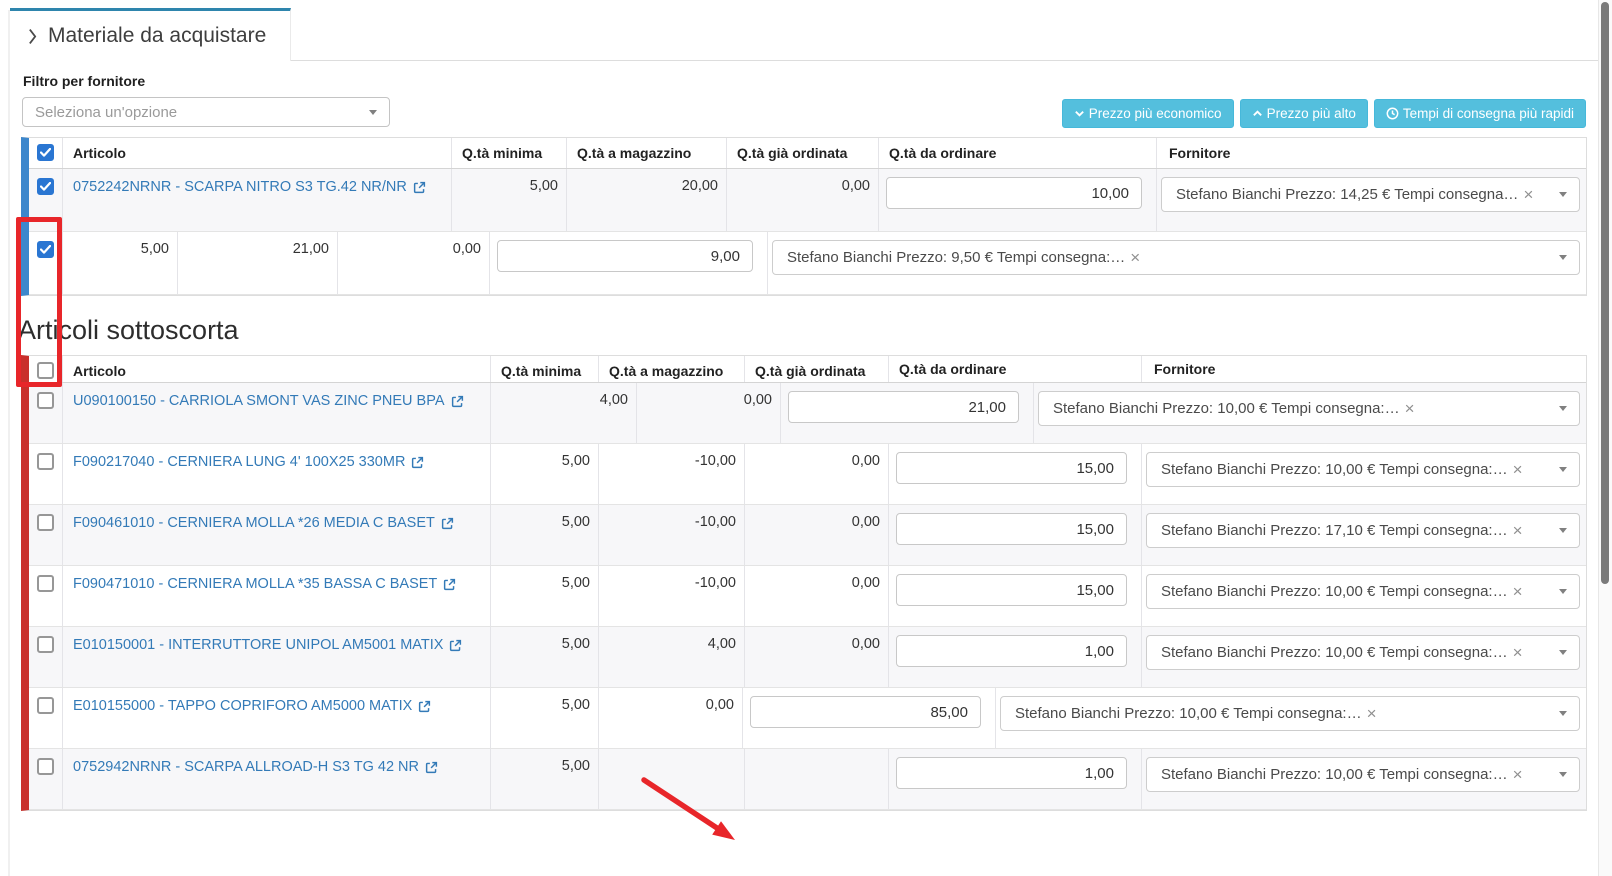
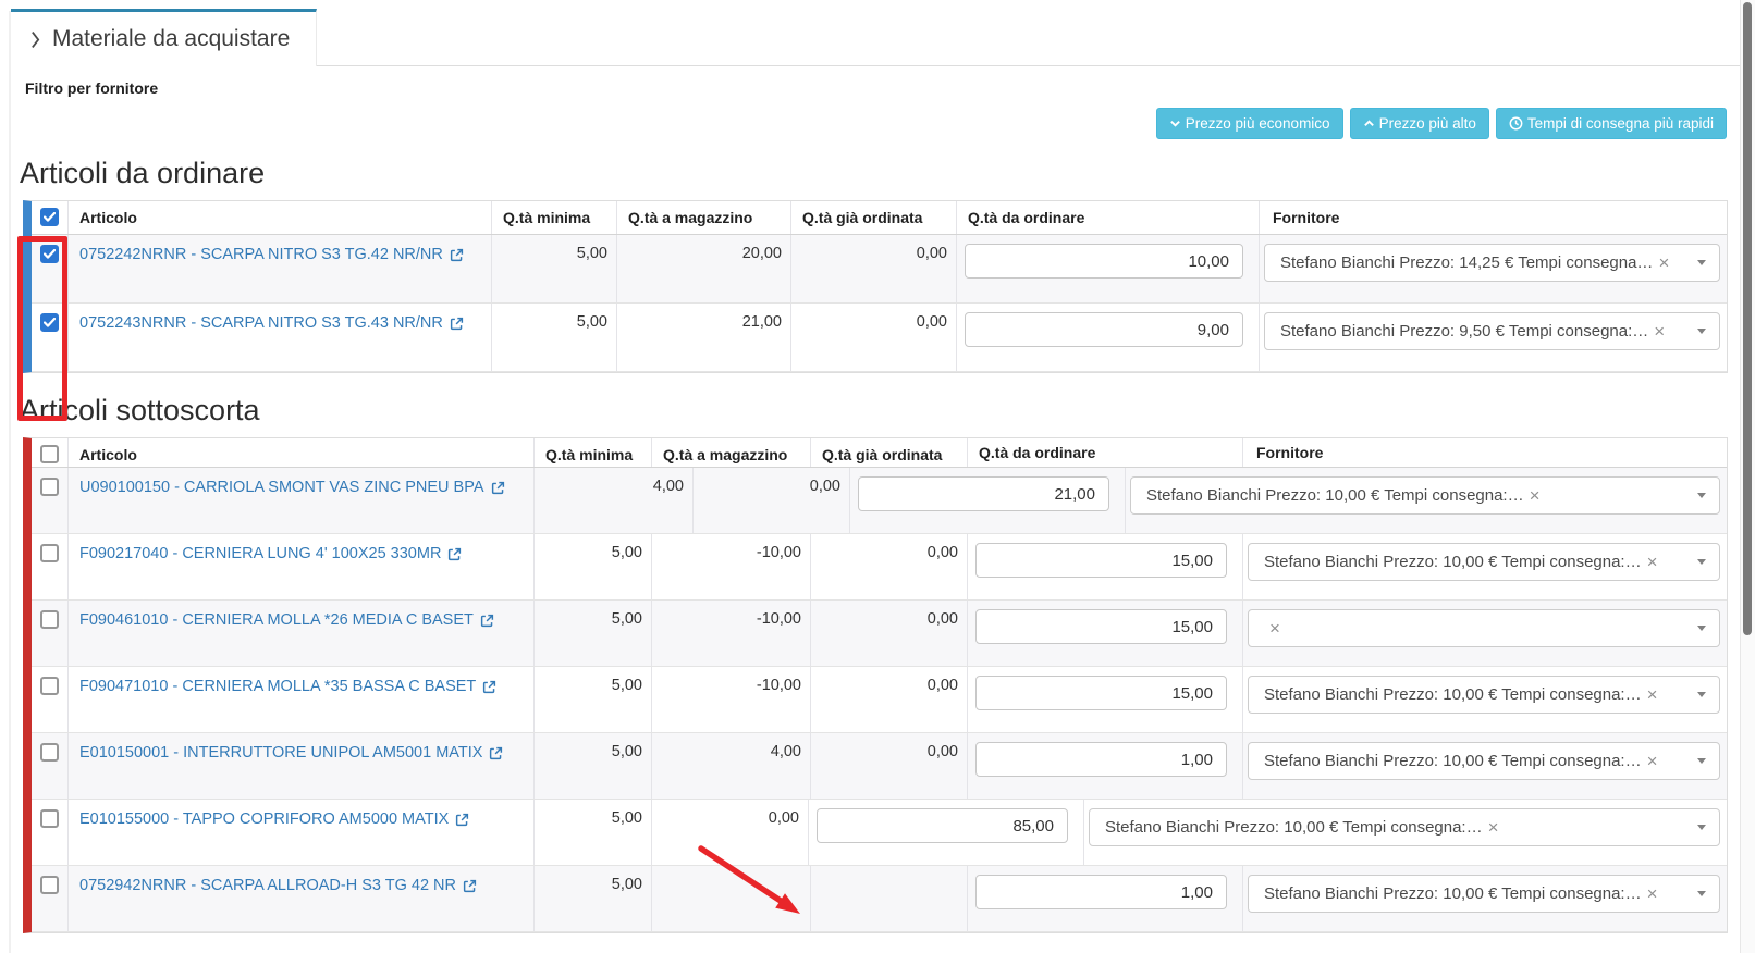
  Materiale da acquistare
  Filtro per fornitore
- Seleziona un'opzione
  Prezzo più economico
  Prezzo più alto
  Tempi di consegna più rapidi
+ Articoli da ordinare
  Articolo
  Q.tà minima
  Q.tà a magazzino
  Q.tà già ordinata
  Q.tà da ordinare
  Fornitore
  0752242NRNR - SCARPA NITRO S3 TG.42 NR/NR
  5,00
  20,00
  0,00
  10,00
  Stefano Bianchi Prezzo: 14,25 € Tempi consegna…
  ×
+ 0752243NRNR - SCARPA NITRO S3 TG.43 NR/NR
  5,00
  21,00
  0,00
  9,00
  Stefano Bianchi Prezzo: 9,50 € Tempi consegna:…
  ×
  Articoli sottoscorta
  Articolo
  Q.tà minima
  Q.tà a magazzino
  Q.tà già ordinata
  Q.tà da ordinare
  Fornitore
  U090100150 - CARRIOLA SMONT VAS ZINC PNEU BPA
  4,00
  0,00
  21,00
  Stefano Bianchi Prezzo: 10,00 € Tempi consegna:…
  ×
  F090217040 - CERNIERA LUNG 4' 100X25 330MR
  5,00
  -10,00
  0,00
  15,00
  Stefano Bianchi Prezzo: 10,00 € Tempi consegna:…
  ×
  F090461010 - CERNIERA MOLLA *26 MEDIA C BASET
  5,00
  -10,00
  0,00
  15,00
- Stefano Bianchi Prezzo: 17,10 € Tempi consegna:…
  ×
  F090471010 - CERNIERA MOLLA *35 BASSA C BASET
  5,00
  -10,00
  0,00
  15,00
  Stefano Bianchi Prezzo: 10,00 € Tempi consegna:…
  ×
  E010150001 - INTERRUTTORE UNIPOL AM5001 MATIX
  5,00
  4,00
  0,00
  1,00
  Stefano Bianchi Prezzo: 10,00 € Tempi consegna:…
  ×
  E010155000 - TAPPO COPRIFORO AM5000 MATIX
  5,00
  0,00
  85,00
  Stefano Bianchi Prezzo: 10,00 € Tempi consegna:…
  ×
  0752942NRNR - SCARPA ALLROAD-H S3 TG 42 NR
  5,00
  1,00
  Stefano Bianchi Prezzo: 10,00 € Tempi consegna:…
  ×
